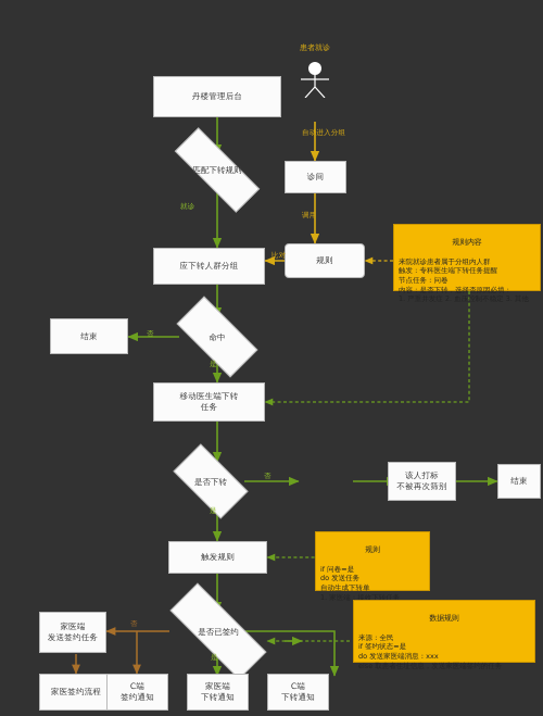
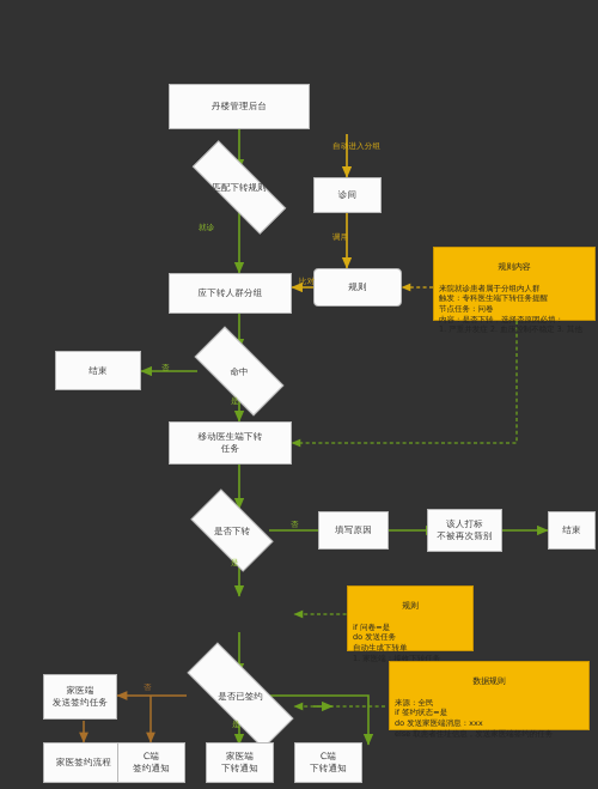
- 患者就诊
  丹楼管理后台
  匹配下转规则
  应下转人群分组
  诊间
  规则
  命中
  结束
  移动医生端下转
  任务
  是否下转
+ 填写原因
  该人打标
  不被再次筛别
  结束
- 触发规则
  是否已签约
  家医端
  发送签约任务
  家医签约流程
  C端
  签约通知
  家医端
  下转通知
  C端
  下转通知
  规则内容
  来院就诊患者属于分组内人群
  触发：专科医生端下转任务提醒
  节点任务：问卷
  内容：是否下转，选择否原因必填：
  1. 严重并发症 2. 血压控制不稳定 3. 其他
  规则
  if 问卷=是
  do 发送任务
  自动生成下转单
  1. 家医端：接收下转任务
  数据规则
  来源：全民
  if 签约状态=是
  do 发送家医端消息：xxx
  else 取患者住址信息，发送家医端签约的任务
  自动进入分组
  调用
  比对
  就诊
  否
  是
  否
  是
  否
  是
